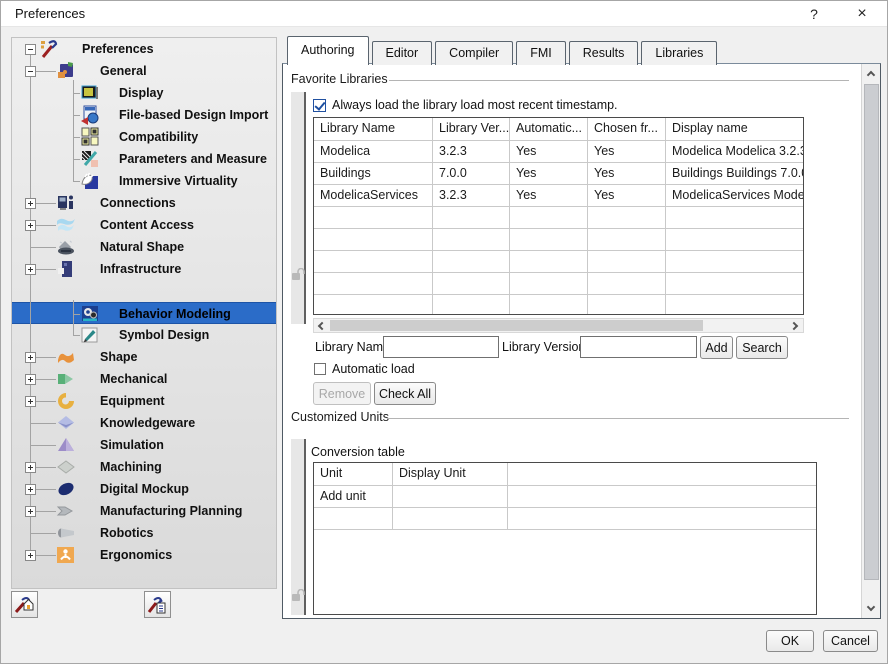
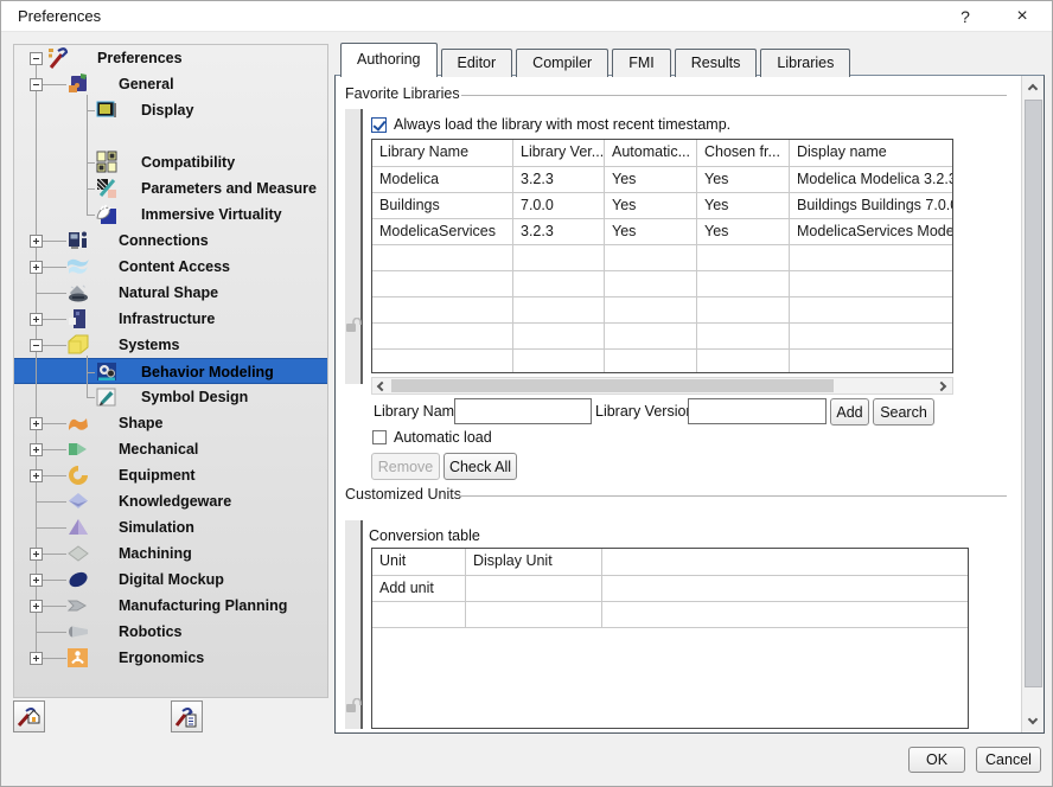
  Preferences
  ?
  ×
  Preferences
  General
  Display
- File-based Design Import
  Compatibility
  Parameters and Measure
  Immersive Virtuality
  Connections
  Content Access
  Natural Shape
  Infrastructure
+ Systems
  Behavior Modeling
  Symbol Design
  Shape
  Mechanical
  Equipment
  Knowledgeware
  Simulation
  Machining
  Digital Mockup
  Manufacturing Planning
  Robotics
  Ergonomics
  Authoring
  Editor
  Compiler
  FMI
  Results
  Libraries
  Favorite Libraries
- Always load the library load most recent timestamp.
+ Always load the library with most recent timestamp.
  Library Name
  Library Ver...
  Automatic...
  Chosen fr...
  Display name
  Modelica
  3.2.3
  Yes
  Yes
  Modelica Modelica 3.2.
  Buildings
  7.0.0
  Yes
  Yes
  Buildings Buildings 7.0.
  ModelicaServices
  3.2.3
  Yes
  Yes
  ModelicaServices Mode
  Library Nam
  Library Versio
  Add
  Search
  Automatic load
  Remove
  Check All
  Customized Units
  Conversion table
  Unit
  Display Unit
  Add unit
  OK
  Cancel
